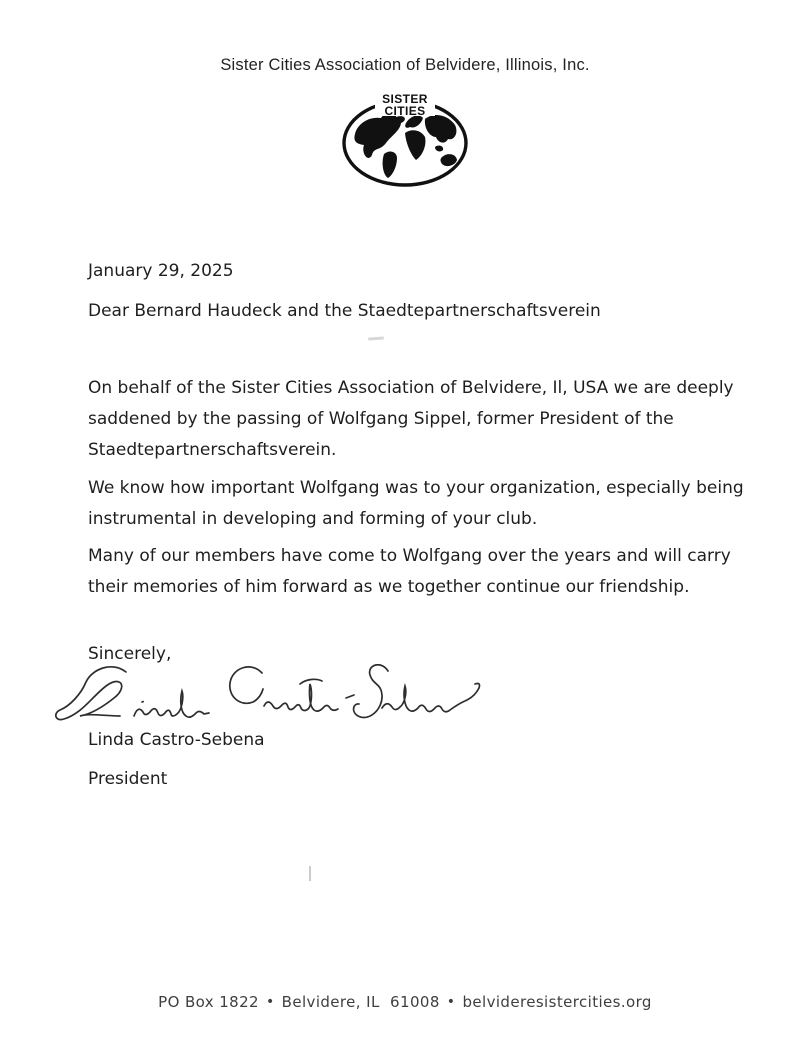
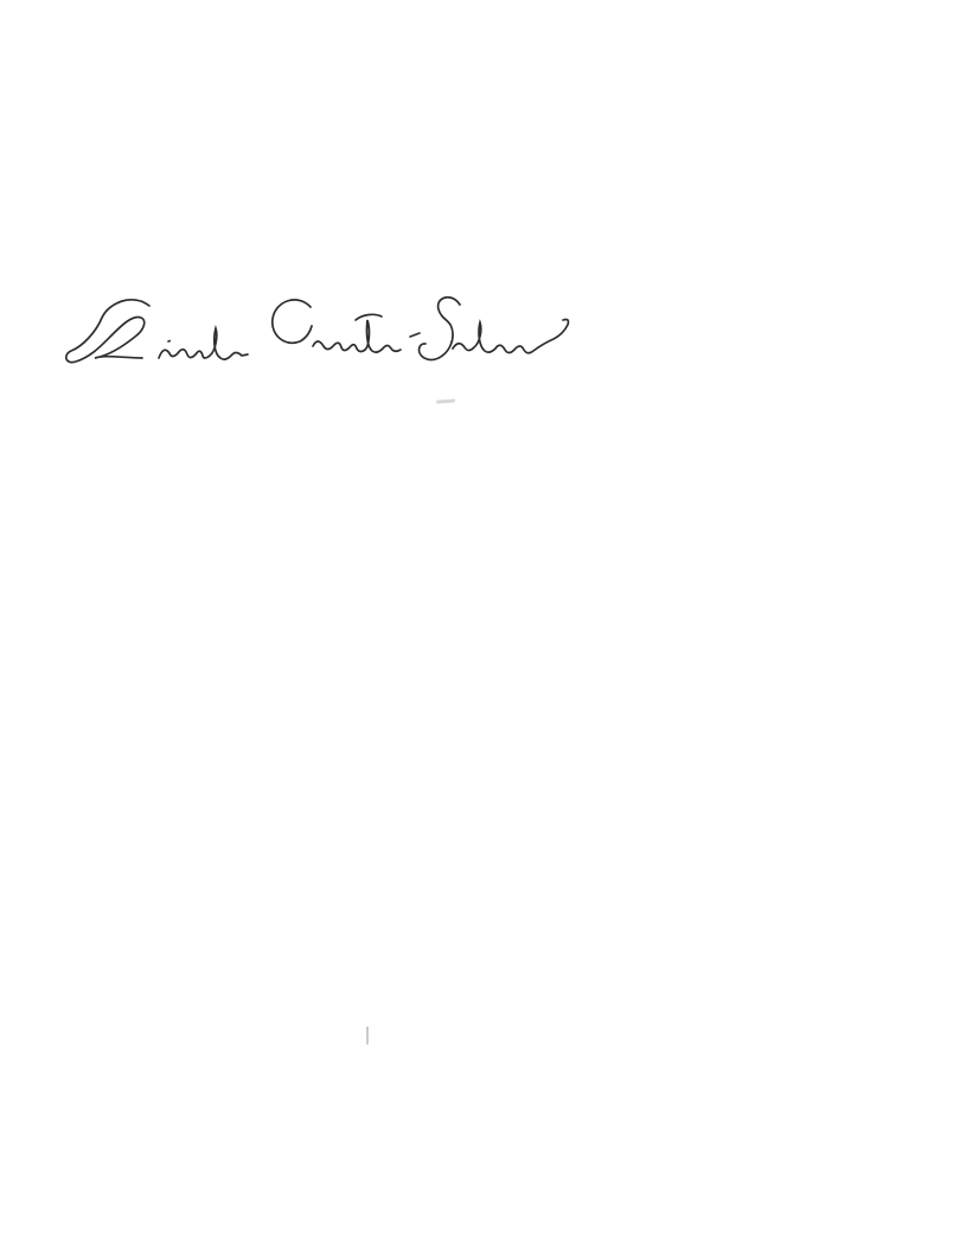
- Sister Cities Association of Belvidere, Illinois, Inc.
- SISTER
- CITIES
- January 29, 2025
- Dear Bernard Haudeck and the Staedtepartnerschaftsverein
- On behalf of the Sister Cities Association of Belvidere, Il, USA we are deeply saddened by the passing of Wolfgang Sippel, former President of the Staedtepartnerschaftsverein.
- We know how important Wolfgang was to your organization, especially being instrumental in developing and forming of your club.
- Many of our members have come to Wolfgang over the years and will carry their memories of him forward as we together continue our friendship.
- Sincerely,
- Linda Castro-Sebena
- President
- PO Box 1822 • Belvidere, IL 61008 • belvideresistercities.org
